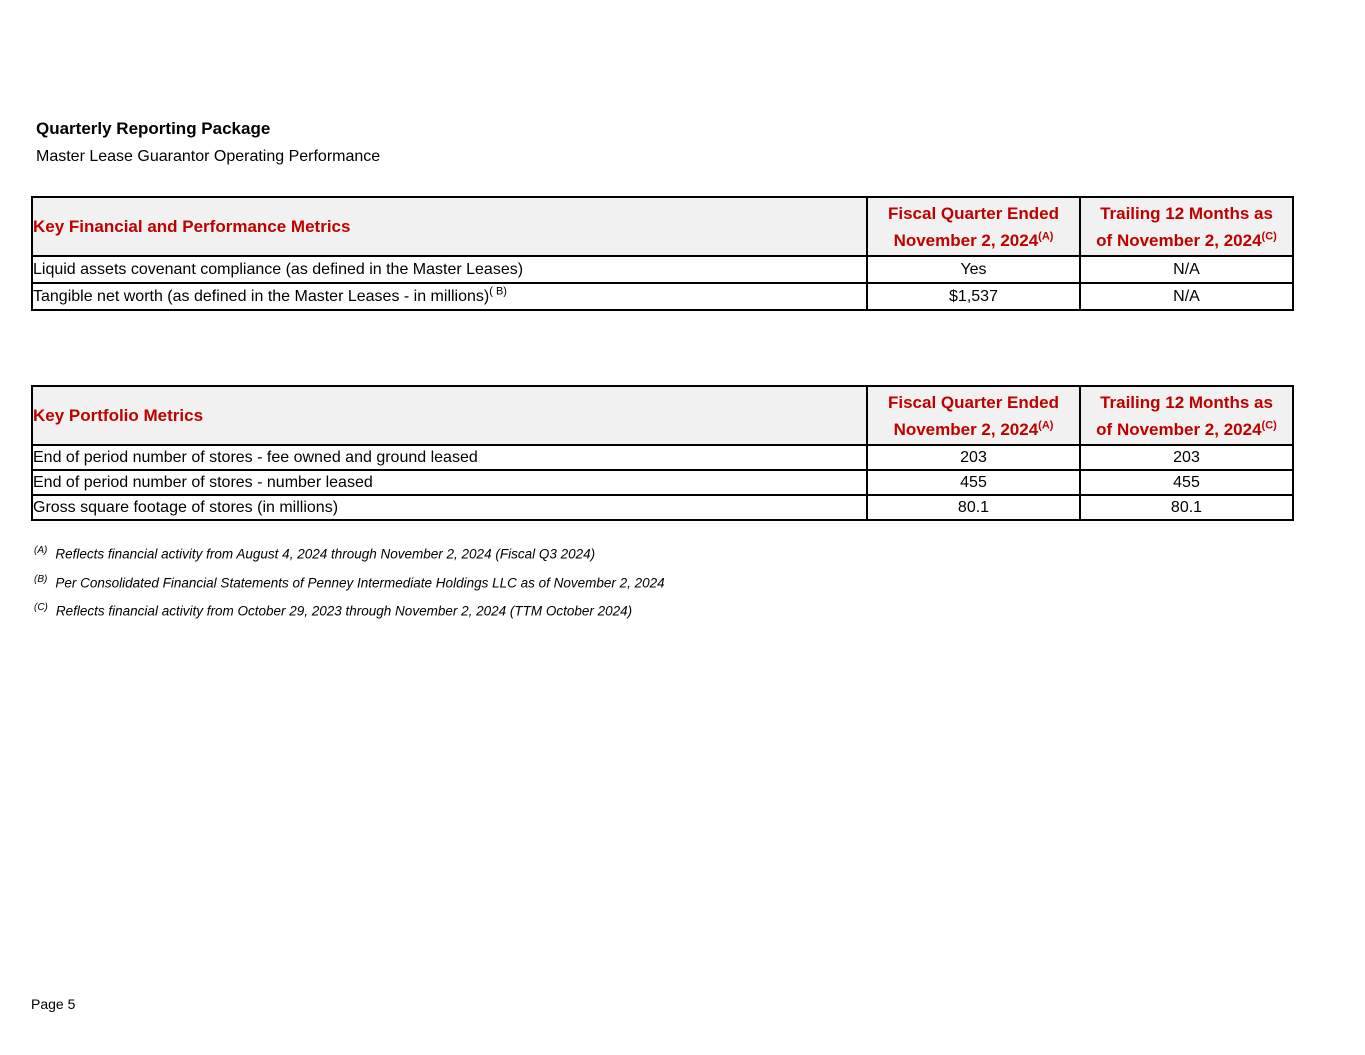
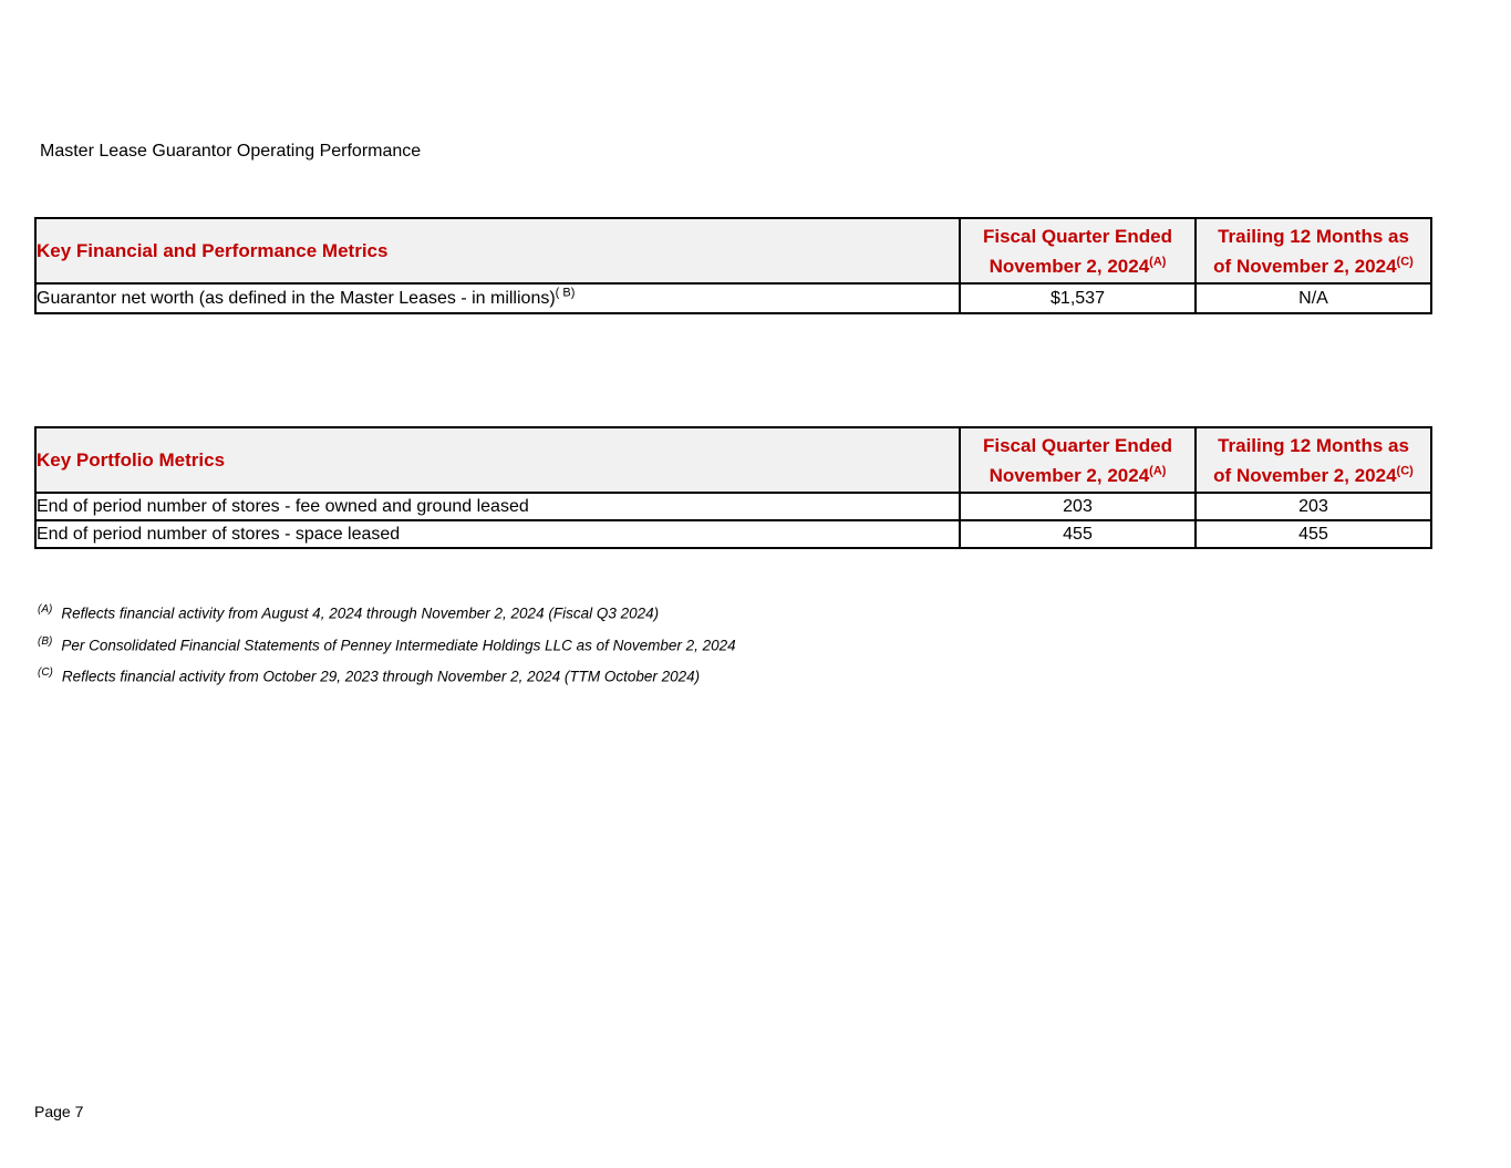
- Quarterly Reporting Package
  Master Lease Guarantor Operating Performance
  Key Financial and Performance Metrics	Fiscal Quarter Ended November 2, 2024(A)	Trailing 12 Months as of November 2, 2024(C)
- Liquid assets covenant compliance (as defined in the Master Leases)	Yes	N/A
- Tangible net worth (as defined in the Master Leases - in millions)( B)	$1,537	N/A
+ Guarantor net worth (as defined in the Master Leases - in millions)( B)	$1,537	N/A
  Key Portfolio Metrics	Fiscal Quarter Ended November 2, 2024(A)	Trailing 12 Months as of November 2, 2024(C)
  End of period number of stores - fee owned and ground leased	203	203
- End of period number of stores - number leased	455	455
+ End of period number of stores - space leased	455	455
- Gross square footage of stores (in millions)	80.1	80.1
  (A) Reflects financial activity from August 4, 2024 through November 2, 2024 (Fiscal Q3 2024)
  (B) Per Consolidated Financial Statements of Penney Intermediate Holdings LLC as of November 2, 2024
  (C) Reflects financial activity from October 29, 2023 through November 2, 2024 (TTM October 2024)
- Page 5
+ Page 7
